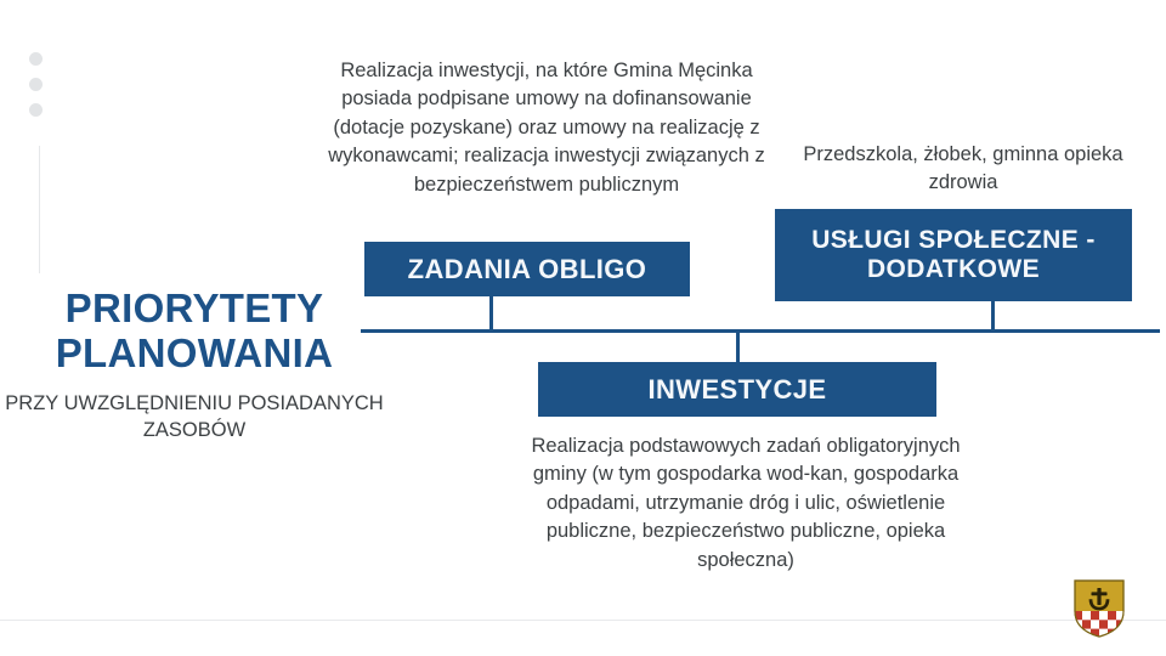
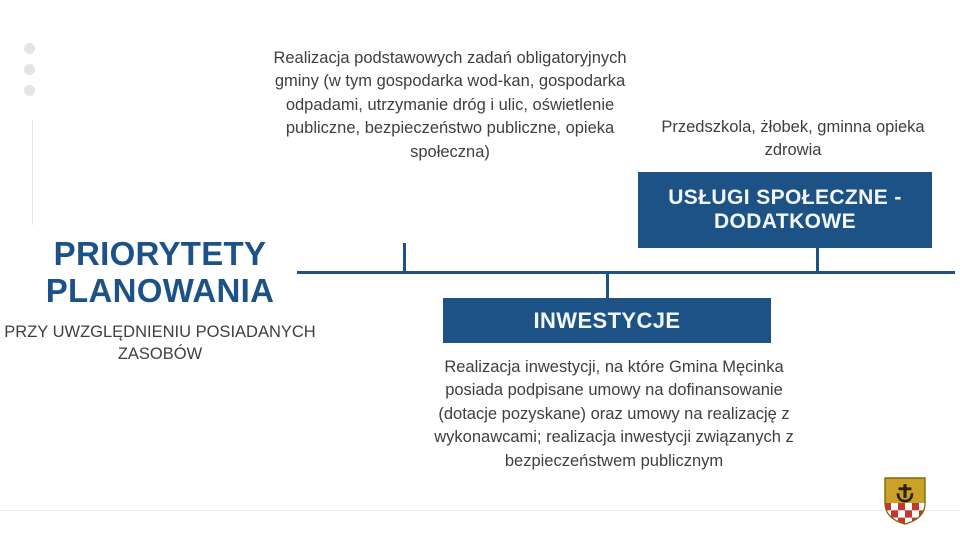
  PRIORYTETY
  PLANOWANIA
  PRZY UWZGLĘDNIENIU POSIADANYCH ZASOBÓW
- Realizacja inwestycji, na które Gmina Męcinka posiada podpisane umowy na dofinansowanie (dotacje pozyskane) oraz umowy na realizację z wykonawcami; realizacja inwestycji związanych z bezpieczeństwem publicznym
+ Realizacja podstawowych zadań obligatoryjnych gminy (w tym gospodarka wod-kan, gospodarka odpadami, utrzymanie dróg i ulic, oświetlenie publiczne, bezpieczeństwo publiczne, opieka społeczna)
  Przedszkola, żłobek, gminna opieka zdrowia
- Realizacja podstawowych zadań obligatoryjnych gminy (w tym gospodarka wod-kan, gospodarka odpadami, utrzymanie dróg i ulic, oświetlenie publiczne, bezpieczeństwo publiczne, opieka społeczna)
+ Realizacja inwestycji, na które Gmina Męcinka posiada podpisane umowy na dofinansowanie (dotacje pozyskane) oraz umowy na realizację z wykonawcami; realizacja inwestycji związanych z bezpieczeństwem publicznym
- ZADANIA OBLIGO
  USŁUGI SPOŁECZNE - DODATKOWE
  INWESTYCJE
